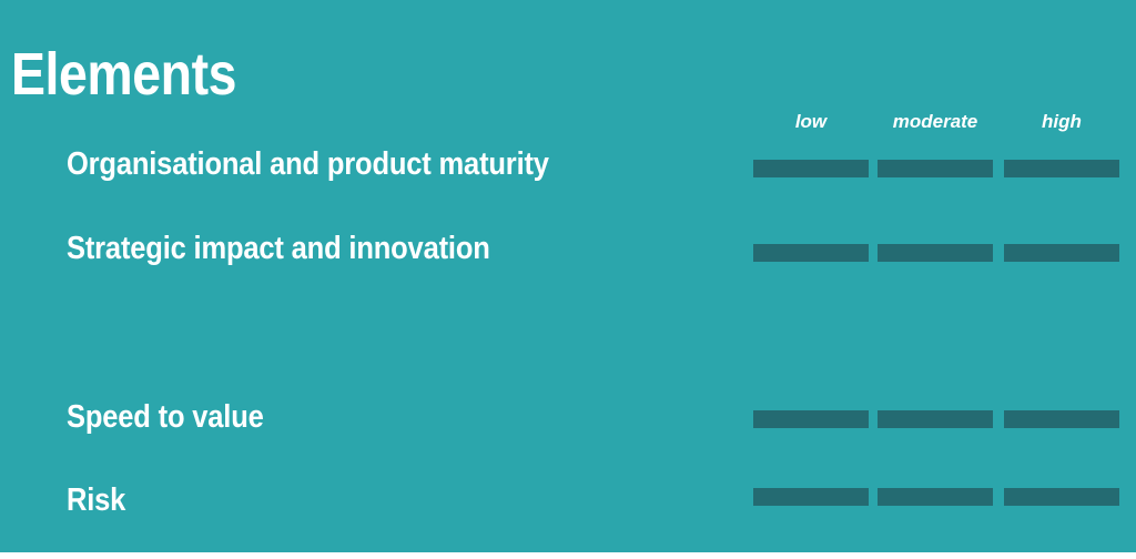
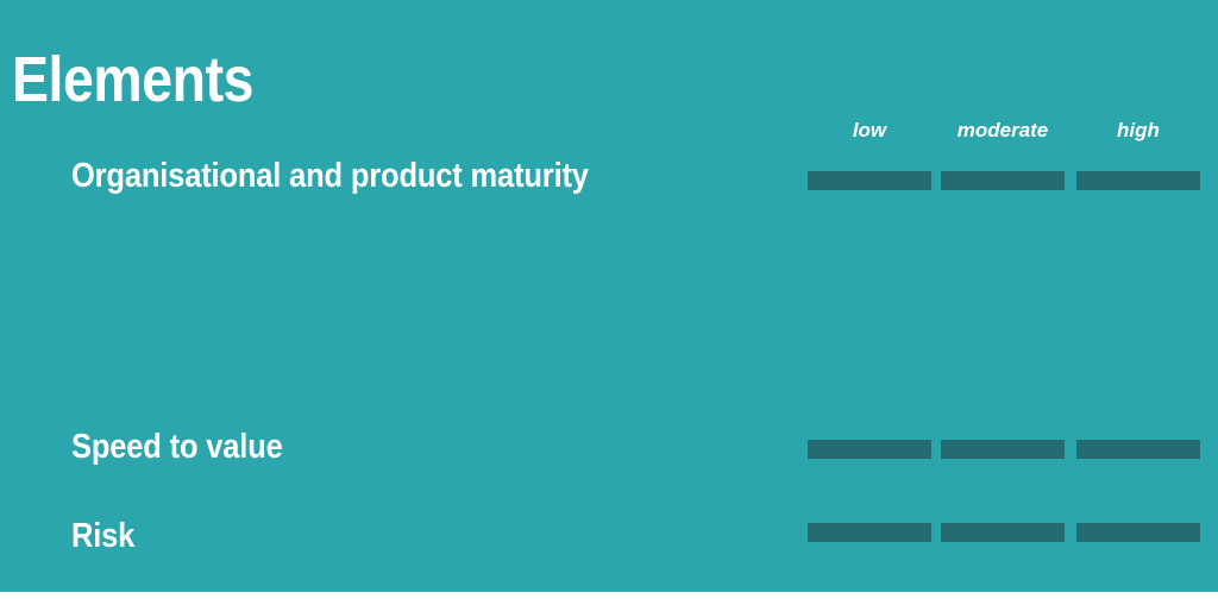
  Elements
  low
  moderate
  high
  Organisational and product maturity
- Strategic impact and innovation
  Speed to value
  Risk
